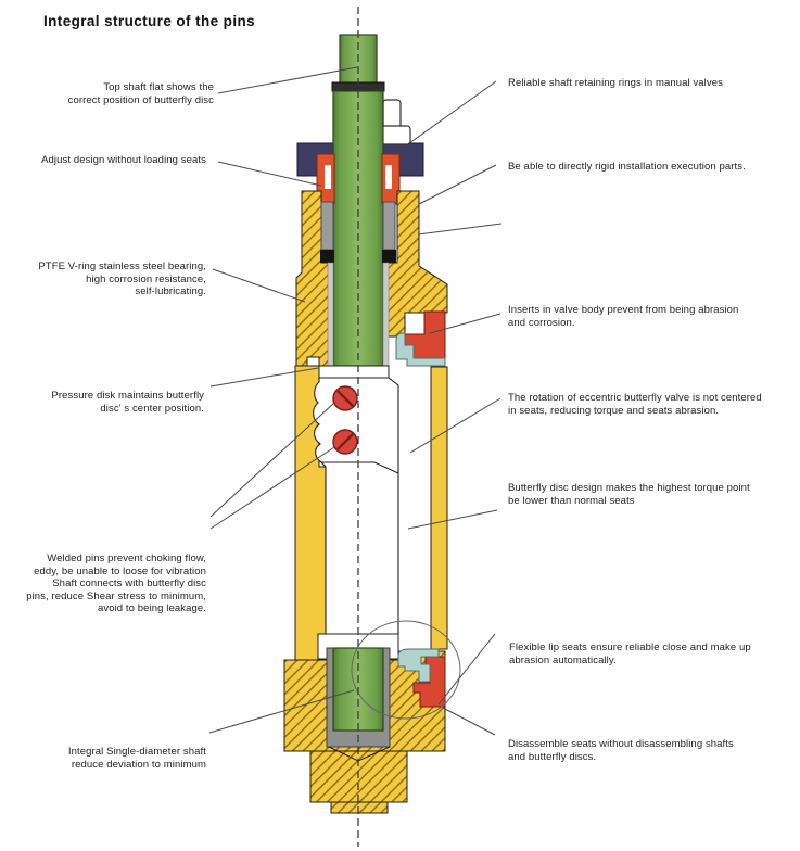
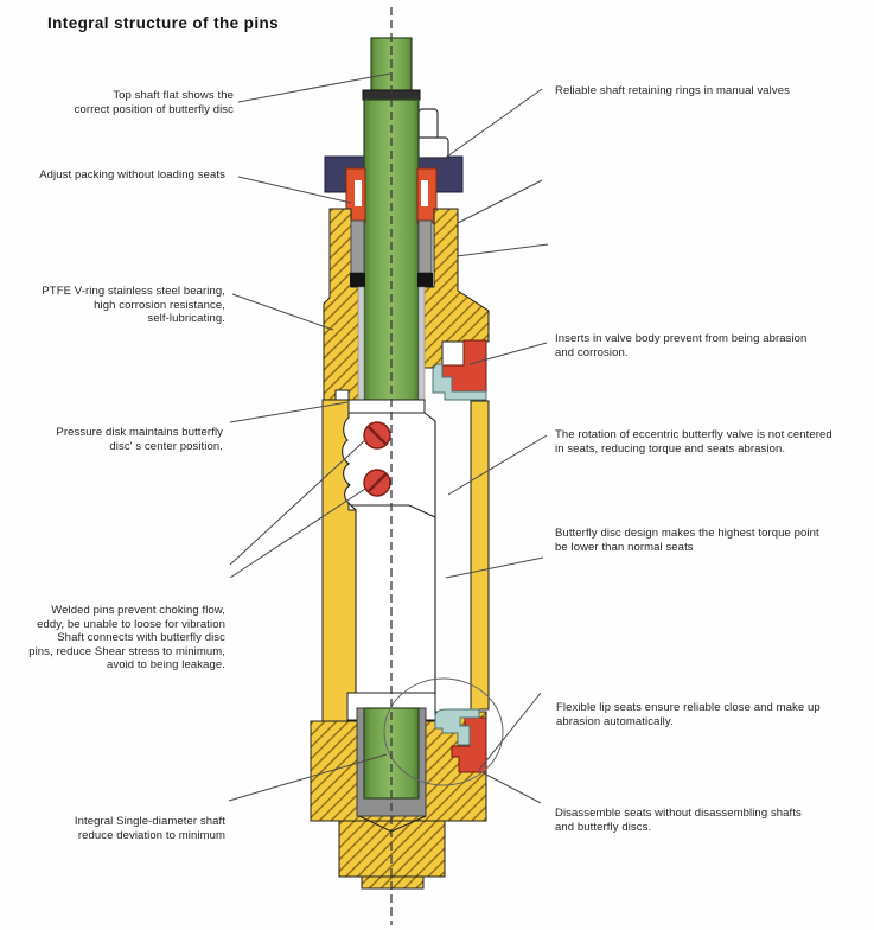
  Integral structure of the pins
  Top shaft flat shows the
  correct position of butterfly disc
- Adjust design without loading seats
+ Adjust packing without loading seats
  PTFE V-ring stainless steel bearing,
  high corrosion resistance,
  self-lubricating.
  Pressure disk maintains butterfly
  disc' s center position.
  Welded pins prevent choking flow,
  eddy, be unable to loose for vibration
  Shaft connects with butterfly disc
  pins, reduce Shear stress to minimum,
  avoid to being leakage.
  Integral Single-diameter shaft
  reduce deviation to minimum
  Reliable shaft retaining rings in manual valves
- Be able to directly rigid installation execution parts.
  Inserts in valve body prevent from being abrasion
  and corrosion.
  The rotation of eccentric butterfly valve is not centered
  in seats, reducing torque and seats abrasion.
  Butterfly disc design makes the highest torque point
  be lower than normal seats
  Flexible lip seats ensure reliable close and make up
  abrasion automatically.
  Disassemble seats without disassembling shafts
  and butterfly discs.
